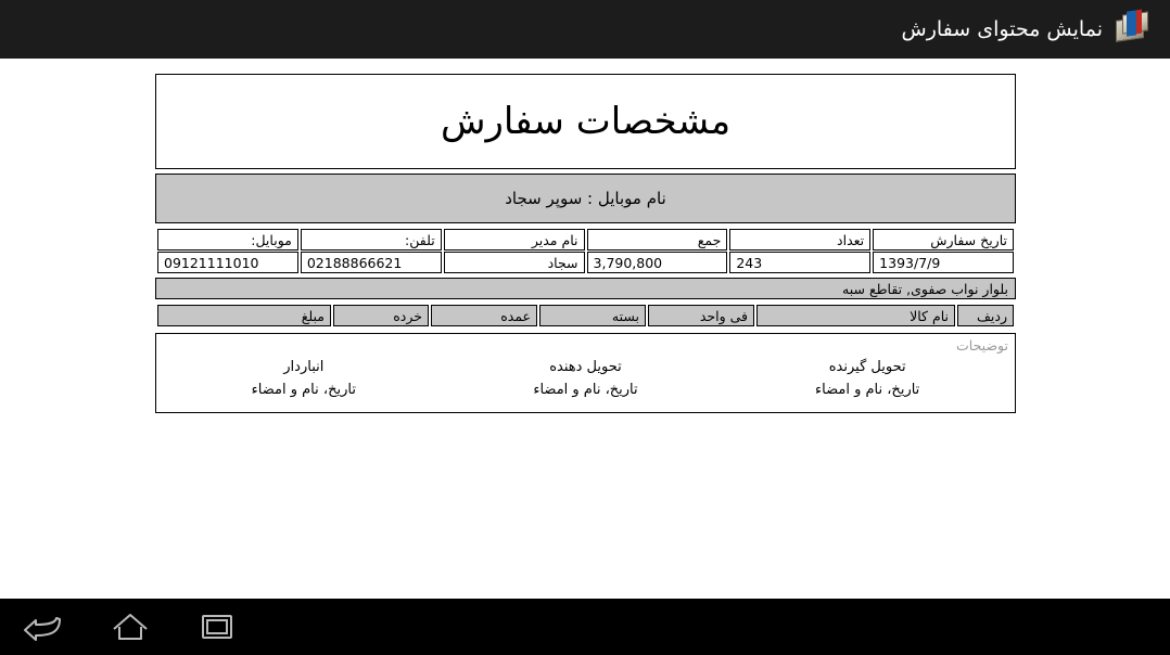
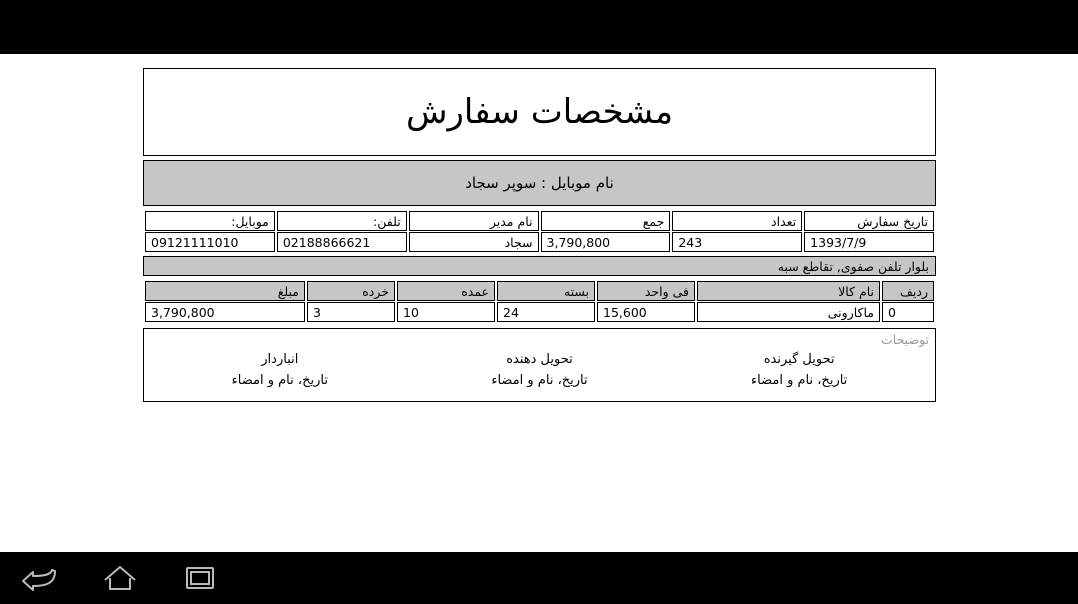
- نمایش محتوای سفارش
  مشخصات سفارش
  نام موبایل : سوپر سجاد
  تاریخ سفارش	تعداد	جمع	نام مدیر	تلفن:	موبایل:
  1393/7/9	243	3,790,800	سجاد	02188866621	09121111010
- بلوار نواب صفوی, تقاطع سبه
+ بلوار تلفن صفوی, تقاطع سبه
  ردیف	نام کالا	فی واحد	بسته	عمده	خرده	مبلغ
+ 0	ماکارونی	15,600	24	10	3	3,790,800
  توضیحات
  تحویل گیرنده
  تاریخ، نام و امضاء
  تحویل دهنده
  تاریخ، نام و امضاء
  انباردار
  تاریخ، نام و امضاء
